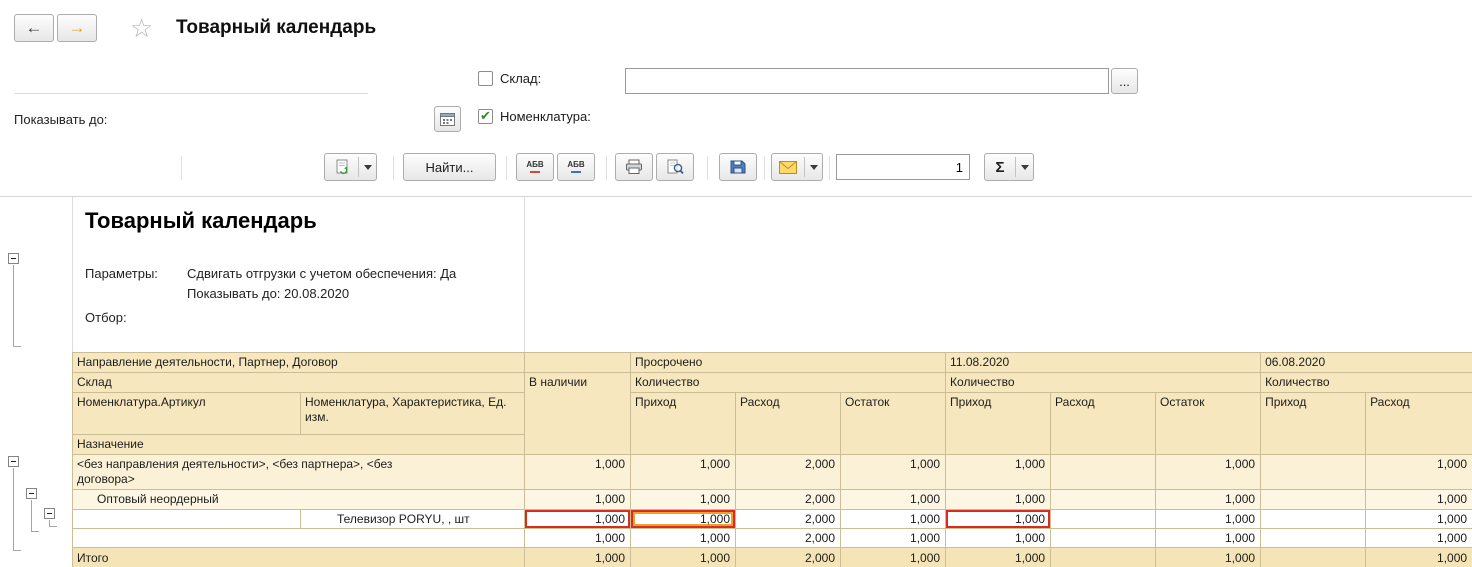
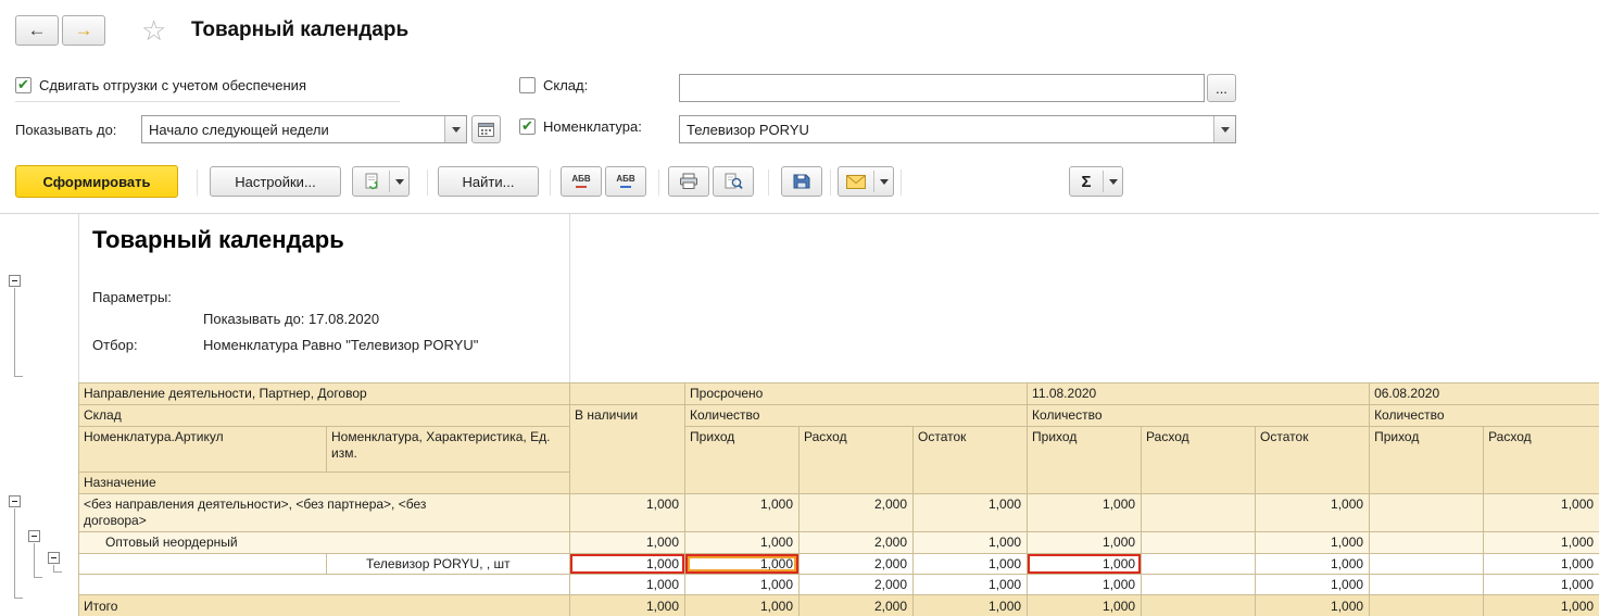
  ←
  →
  ☆
  Товарный календарь
+ Сдвигать отгрузки с учетом обеспечения
  Склад:
  ...
  Показывать до:
+ Начало следующей недели
  Номенклатура:
+ Телевизор PORYU
+ Сформировать
+ Настройки...
  Найти...
  АБВ
  АБВ
- 1
  Σ
  Товарный календарь
  Параметры:
- Сдвигать отгрузки с учетом обеспечения: Да
- Показывать до: 20.08.2020
+ Показывать до: 17.08.2020
  Отбор:
+ Номенклатура Равно "Телевизор PORYU"
  Направление деятельности, Партнер, Договор		Просрочено	11.08.2020	06.08.2020
  Склад	В наличии	Количество	Количество	Количество
  Номенклатура.Артикул	Номенклатура, Характеристика, Ед. изм.	Приход	Расход	Остаток	Приход	Расход	Остаток	Приход	Расход
  Назначение
  <без направления деятельности>, <без партнера>, <без договора>	1,000	1,000	2,000	1,000	1,000		1,000		1,000
  Оптовый неордерный	1,000	1,000	2,000	1,000	1,000		1,000		1,000
  	Телевизор PORYU, , шт	1,000	1,000	2,000	1,000	1,000		1,000		1,000
  	1,000	1,000	2,000	1,000	1,000		1,000		1,000
  Итого	1,000	1,000	2,000	1,000	1,000		1,000		1,000
